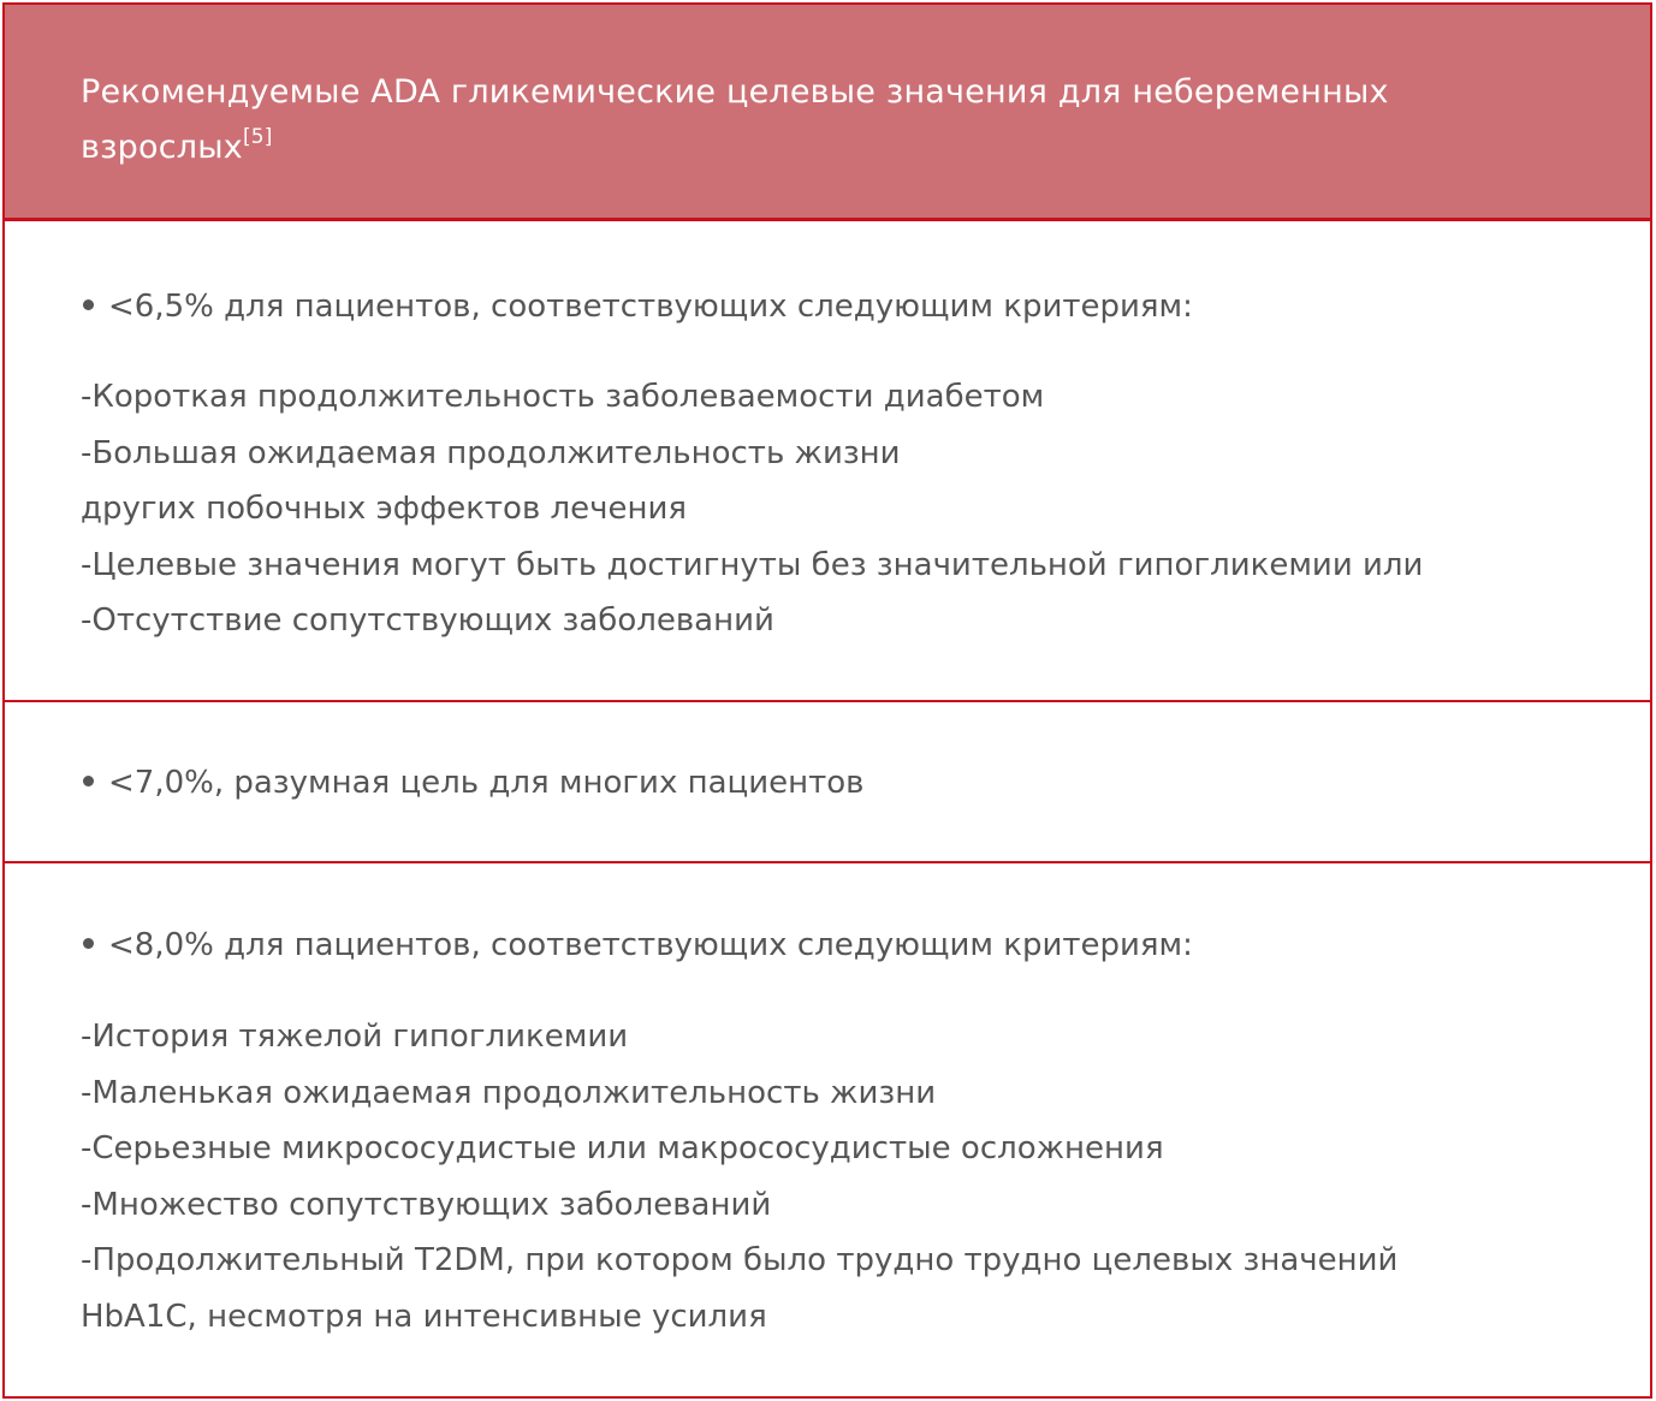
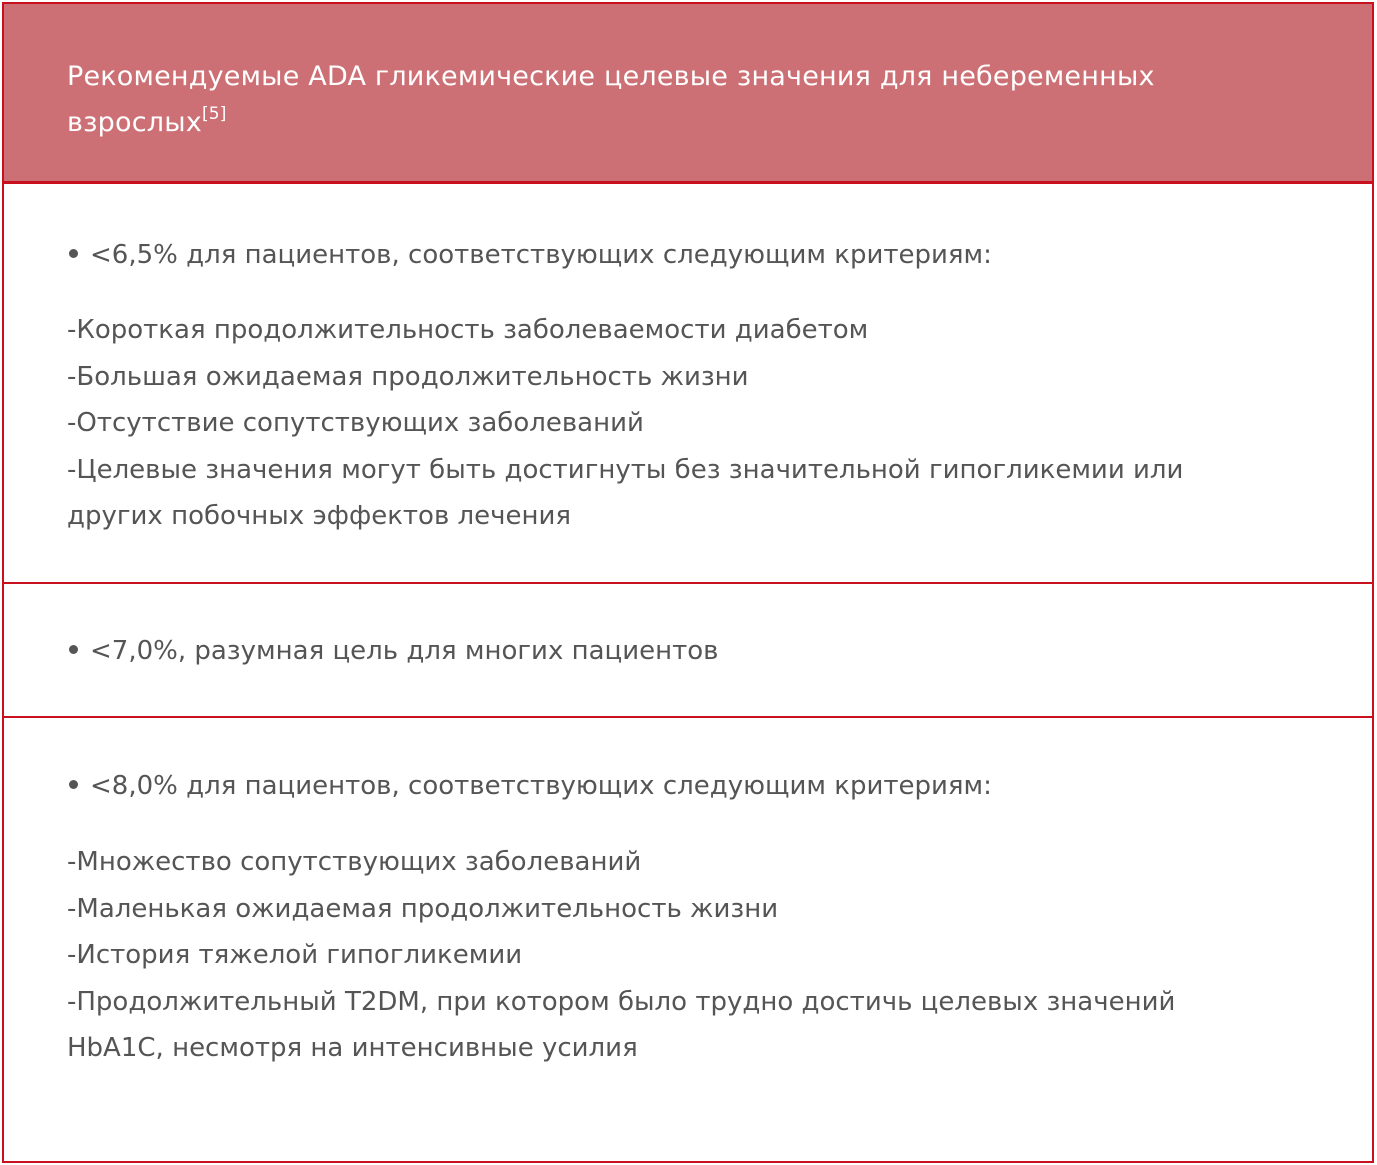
  Рекомендуемые ADA гликемические целевые значения для небеременных
  взрослых[5]
  <6,5% для пациентов, соответствующих следующим критериям:
  -Короткая продолжительность заболеваемости диабетом
  -Большая ожидаемая продолжительность жизни
- других побочных эффектов лечения
+ -Отсутствие сопутствующих заболеваний
  -Целевые значения могут быть достигнуты без значительной гипогликемии или
- -Отсутствие сопутствующих заболеваний
+ других побочных эффектов лечения
  <7,0%, разумная цель для многих пациентов
  <8,0% для пациентов, соответствующих следующим критериям:
- -История тяжелой гипогликемии
+ -Множество сопутствующих заболеваний
  -Маленькая ожидаемая продолжительность жизни
- -Серьезные микрососудистые или макрососудистые осложнения
- -Множество сопутствующих заболеваний
+ -История тяжелой гипогликемии
- -Продолжительный T2DM, при котором было трудно трудно целевых значений
+ -Продолжительный T2DM, при котором было трудно достичь целевых значений
  HbA1C, несмотря на интенсивные усилия
